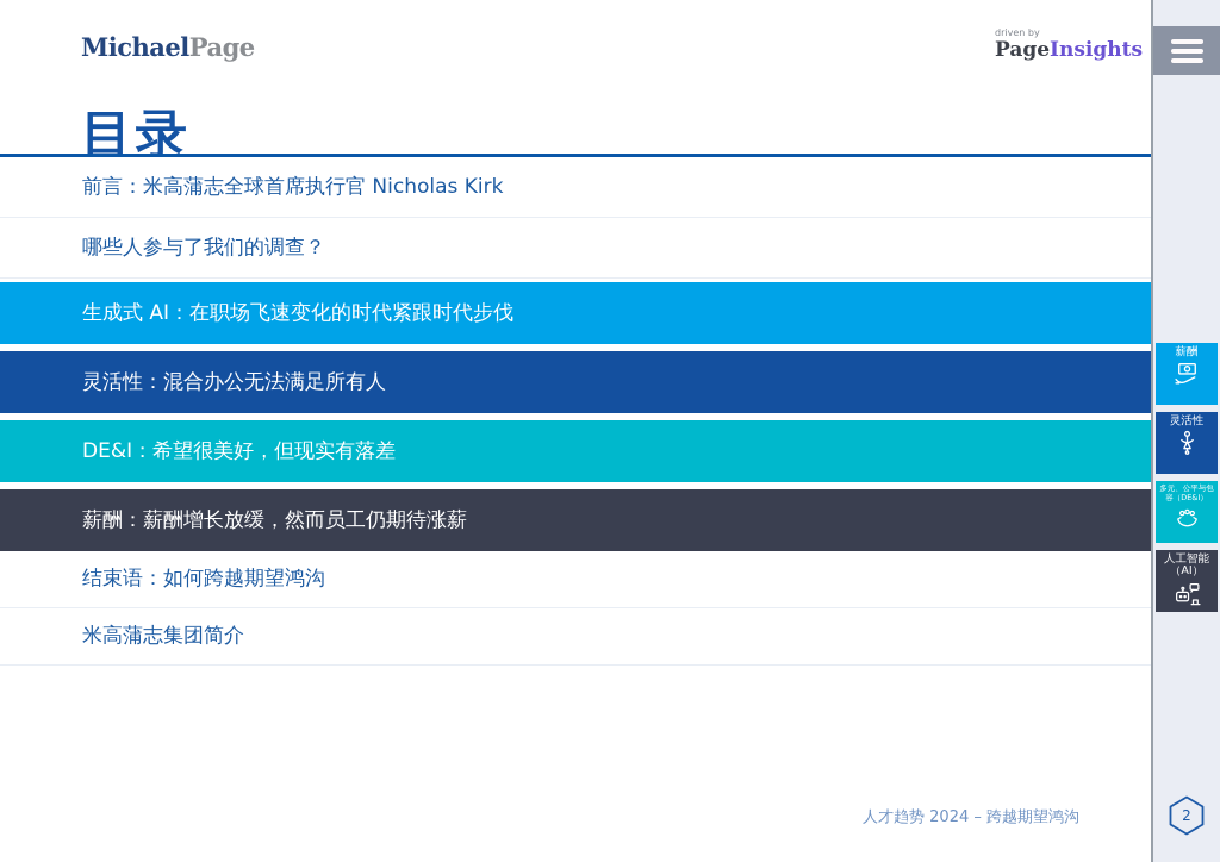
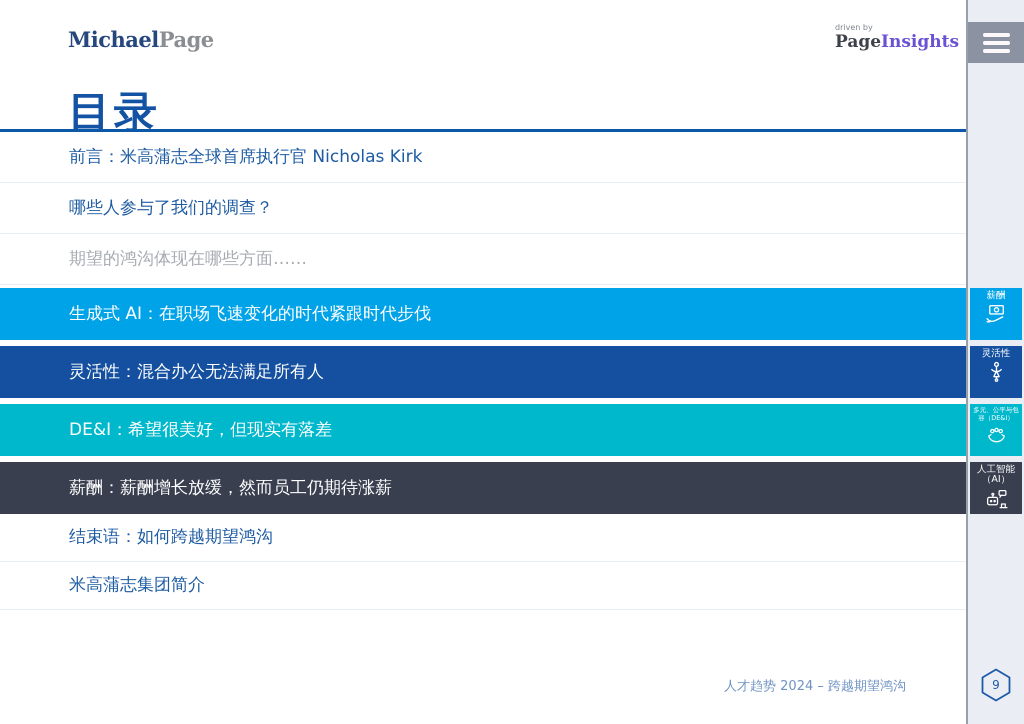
  MichaelPage
  driven by
  PageInsights
  目录
  前言：米高蒲志全球首席执行官 Nicholas Kirk
  哪些人参与了我们的调查？
+ 期望的鸿沟体现在哪些方面……
  生成式 AI：在职场飞速变化的时代紧跟时代步伐
  灵活性：混合办公无法满足所有人
  DE&I：希望很美好，但现实有落差
  薪酬：薪酬增长放缓，然而员工仍期待涨薪
  结束语：如何跨越期望鸿沟
  米高蒲志集团简介
  人才趋势 2024 – 跨越期望鸿沟
  薪酬
  灵活性
  多元、公平与包容（DE&I）
  人工智能（AI）
- 2
+ 9
